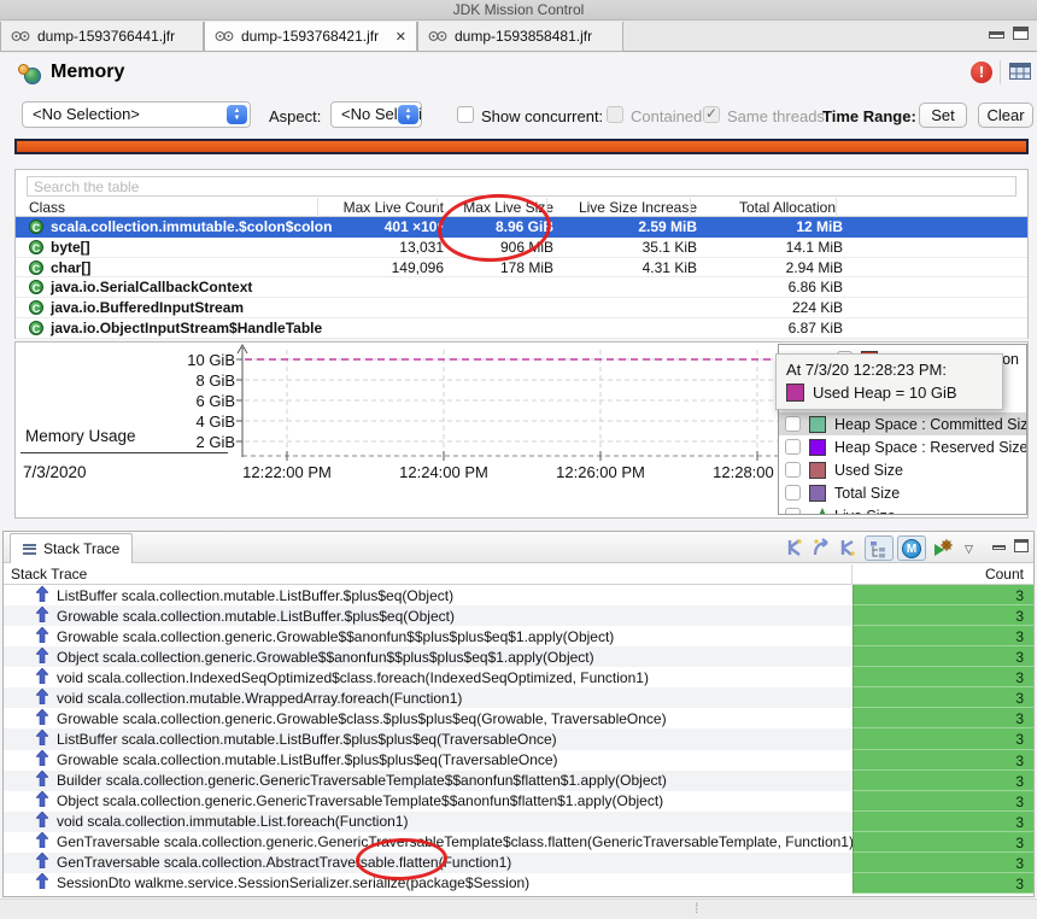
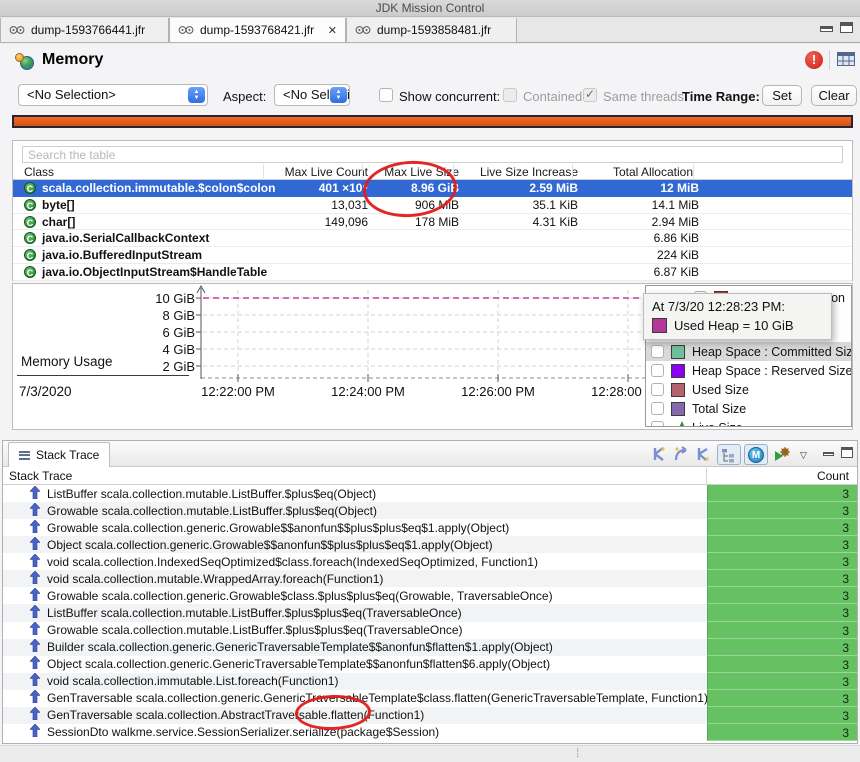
  JDK Mission Control
  dump-1593766441.jfr
  dump-1593768421.jfr
  ✕
  dump-1593858481.jfr
  Memory
  !
  <No Selection>
  Aspect:
  Show concurrent:
  Contained
  Same threads
  Time Range:
  Set
  Clear
  Search the table
  Class
  Max Live Cout
  Max Live Size
  Live Size Increase
  Total Allocation
  C
  scala.collection.immutable.$colon$colon
  401 ×10⁶
  8.96 GiB
  2.59 MiB
  12 MiB
  C
  byte[]
  13,031
  906 MiB
  35.1 KiB
  14.1 MiB
  C
  char[]
  149,096
  178 MiB
  4.31 KiB
  2.94 MiB
  C
  java.io.SerialCallbackContext
  6.86 KiB
  C
  java.io.BufferedInputStream
  224 KiB
  C
  java.io.ObjectInputStream$HandleTable
  6.87 KiB
  10 GiB
  8 GiB
  6 GiB
  4 GiB
  2 GiB
  12:22:00 PM
  12:24:00 PM
  12:26:00 PM
  12:28:00
  Memory Usage
  7/3/2020
  on
  Heap Space : Committed Siz
  Heap Space : Reserved Size
  Used Size
  Total Size
  At 7/3/20 12:28:23 PM:
  Used Heap = 10 GiB
  Stack Trace
  M
  ▽
  Stack Trace
  Count
  ListBuffer scala.collection.mutable.ListBuffer.$plus$eq(Object)
  3
  Growable scala.collection.mutable.ListBuffer.$plus$eq(Object)
  3
  Growable scala.collection.generic.Growable$$anonfun$$plus$plus$eq$1.apply(Object)
  3
  Object scala.collection.generic.Growable$$anonfun$$plus$plus$eq$1.apply(Object)
  3
  void scala.collection.IndexedSeqOptimized$class.foreach(IndexedSeqOptimized, Function1)
  3
  void scala.collection.mutable.WrappedArray.foreach(Function1)
  3
  Growable scala.collection.generic.Growable$class.$plus$plus$eq(Growable, TraversableOnce)
  3
  ListBuffer scala.collection.mutable.ListBuffer.$plus$plus$eq(TraversableOnce)
  3
  Growable scala.collection.mutable.ListBuffer.$plus$plus$eq(TraversableOnce)
  3
  Builder scala.collection.generic.GenericTraversableTemplate$$anonfun$flatten$1.apply(Object)
  3
- Object scala.collection.generic.GenericTraversableTemplate$$anonfun$flatten$1.apply(Object)
+ Object scala.collection.generic.GenericTraversableTemplate$$anonfun$flatten$6.apply(Object)
  3
  void scala.collection.immutable.List.foreach(Function1)
  3
  GenTraversable scala.collection.generic.GenericTraversableTemplate$class.flatten(GenericTraversableTemplate, Function1)
  3
  GenTraversable scala.collection.AbstractTraversable.flatten(Function1)
  3
  SessionDto walkme.service.SessionSerializer.serialize(package$Session)
  3
  ⁞
